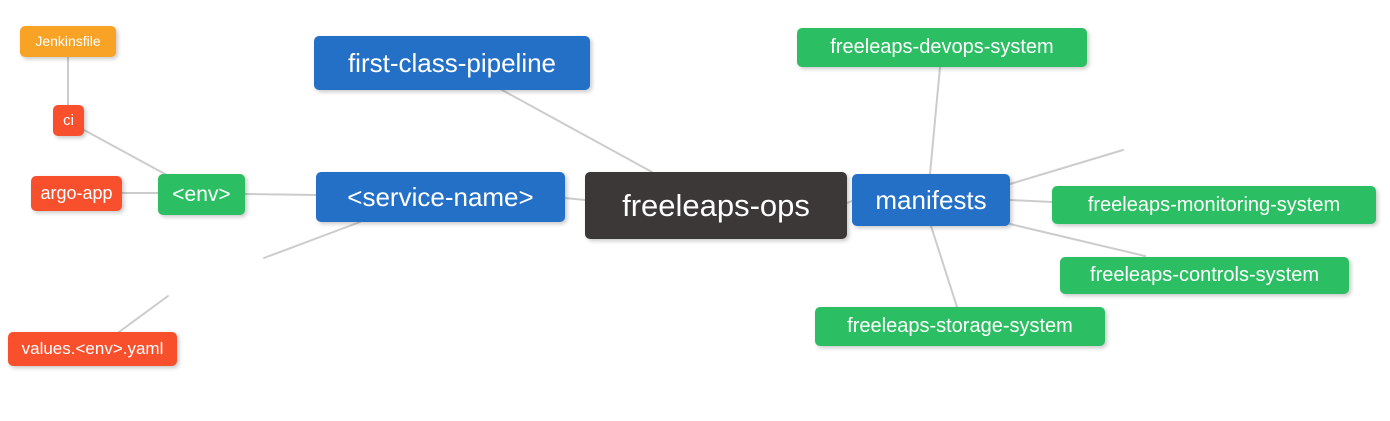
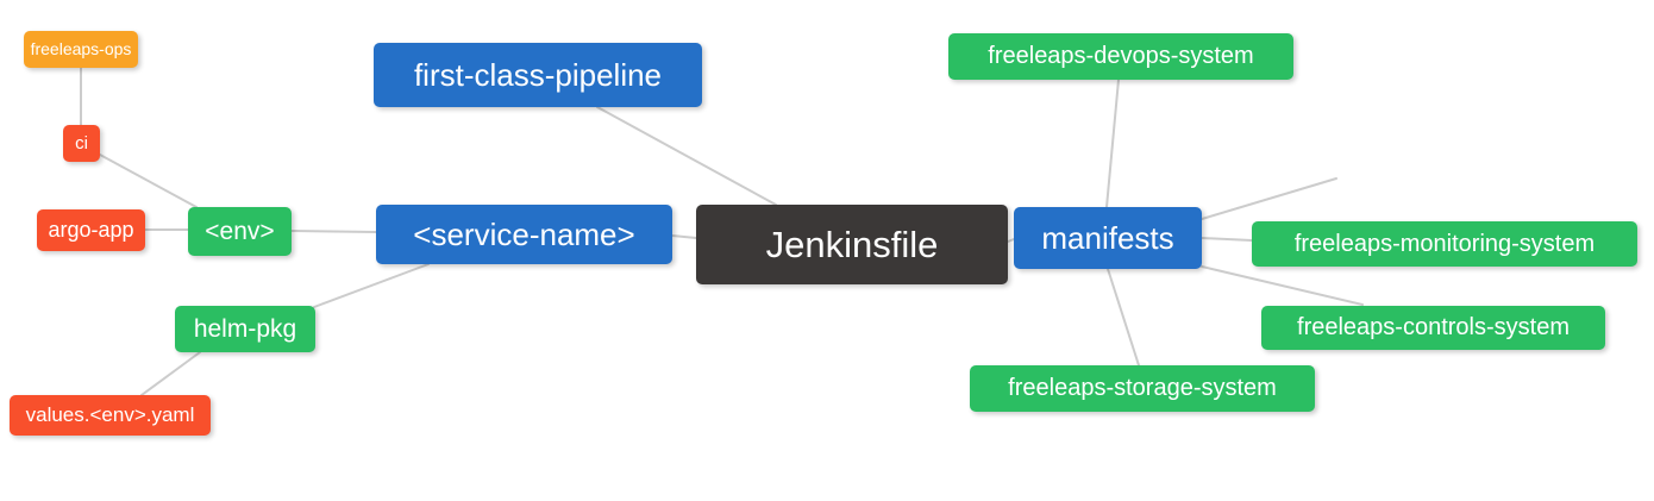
- Jenkinsfile
+ freeleaps-ops
  ci
  argo-app
  <env>
+ helm-pkg
  values.<env>.yaml
  first-class-pipeline
  <service-name>
- freeleaps-ops
+ Jenkinsfile
  manifests
  freeleaps-devops-system
  freeleaps-monitoring-system
  freeleaps-controls-system
  freeleaps-storage-system
